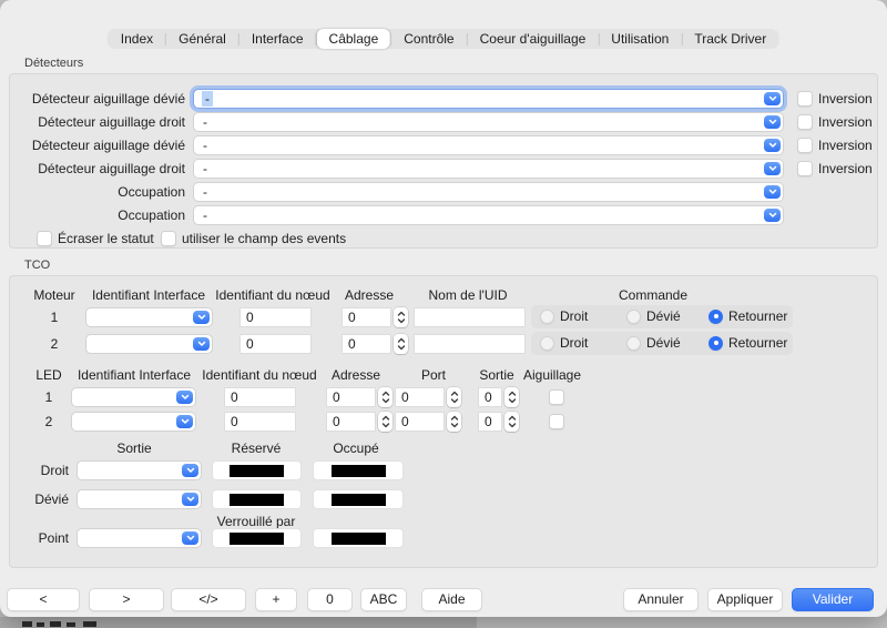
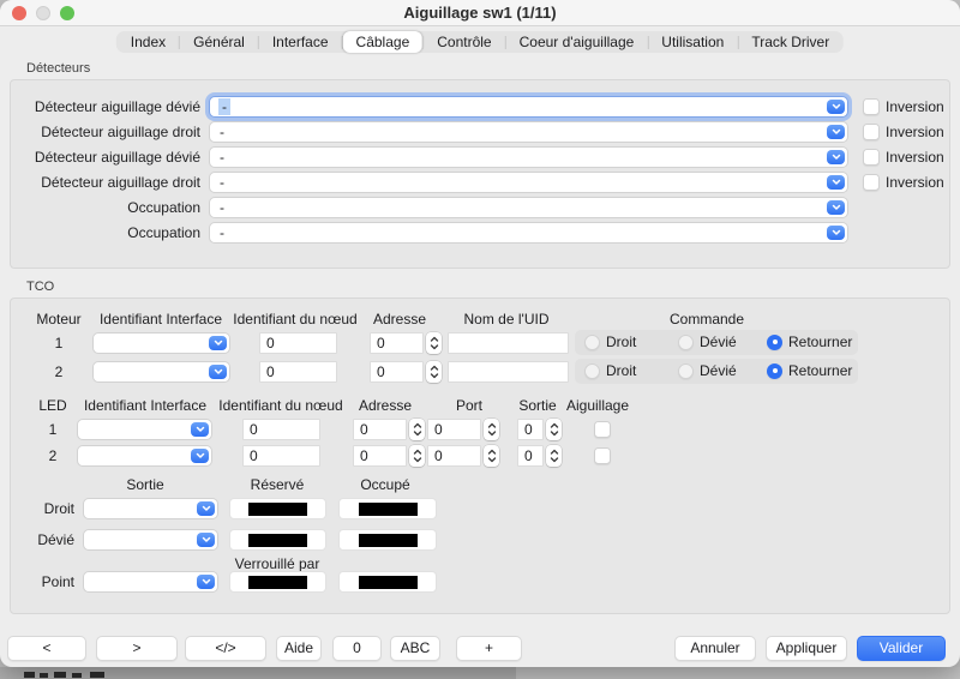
+ Aiguillage sw1 (1/11)
  Index
  Général
  Interface
  Câblage
  Contrôle
  Coeur d'aiguillage
  Utilisation
  Track Driver
  Détecteurs
  Détecteur aiguillage dévié
  -
  Inversion
  Détecteur aiguillage droit
  -
  Inversion
  Détecteur aiguillage dévié
  -
  Inversion
  Détecteur aiguillage droit
  -
  Inversion
  Occupation
  -
  Occupation
  -
- Écraser le statut
- utiliser le champ des events
  TCO
  Moteur
  Identifiant Interface
  Identifiant du nœud
  Adresse
  Nom de l'UID
  Commande
  1
  0
  0
  Droit
  Dévié
  Retourner
  2
  0
  0
  Droit
  Dévié
  Retourner
  LED
  Identifiant Interface
  Identifiant du nœud
  Adresse
  Port
  Sortie
  Aiguillage
  1
  0
  0
  0
  0
  2
  0
  0
  0
  0
  Sortie
  Réservé
  Occupé
  Droit
  Dévié
  Verrouillé par
  Point
  <
  >
  </>
- +
+ Aide
  0
  ABC
- Aide
+ +
  Annuler
  Appliquer
  Valider
